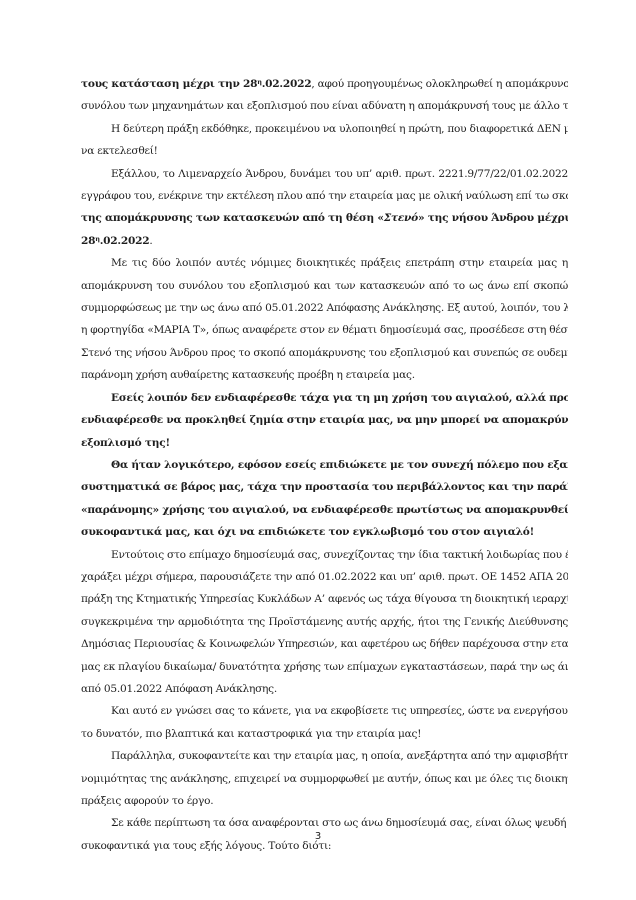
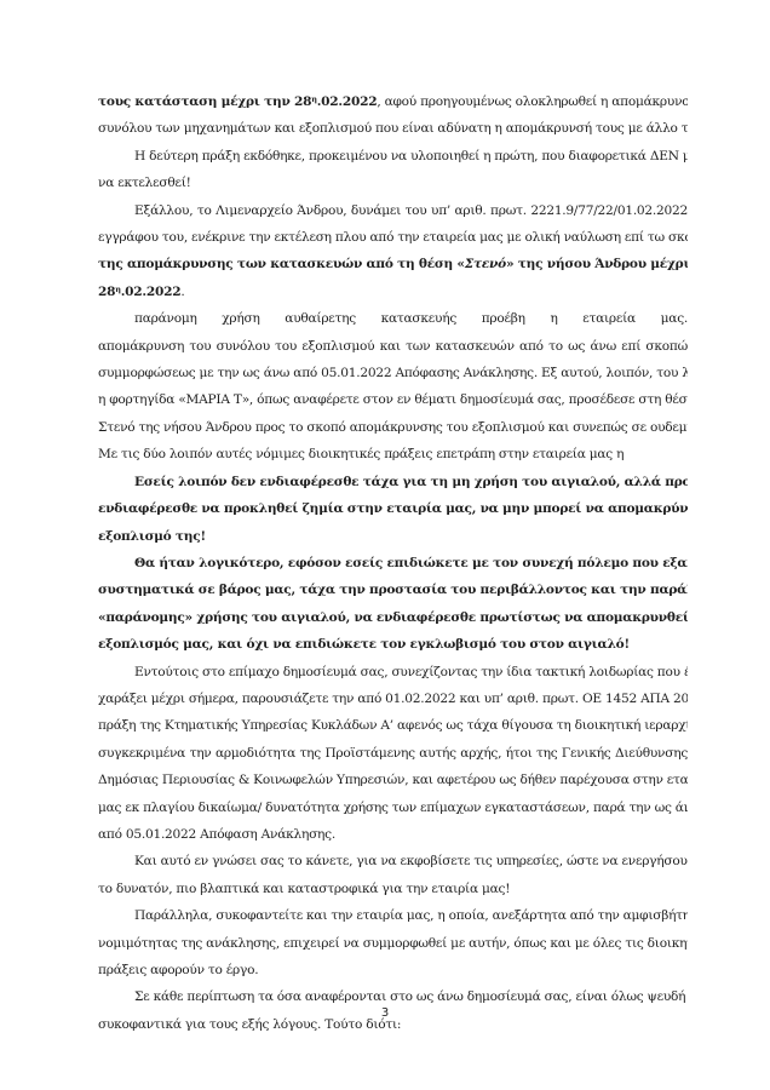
  τους κατάσταση μέχρι την 28η.02.2022, αφού προηγουμένως ολοκληρωθεί η απομάκρυνσ
  συνόλου των μηχανημάτων και εξοπλισμού που είναι αδύνατη η απομάκρυνσή τους με άλλο τ
  Η δεύτερη πράξη εκδόθηκε, προκειμένου να υλοποιηθεί η πρώτη, που διαφορετικά ΔΕΝ μ
  να εκτελεσθεί!
  Εξάλλου, το Λιμεναρχείο Άνδρου, δυνάμει του υπ’ αριθ. πρωτ. 2221.9/77/22/01.02.2022
  εγγράφου του, ενέκρινε την εκτέλεση πλου από την εταιρεία μας με ολική ναύλωση επί τω σκ
  της απομάκρυνσης των κατασκευών από τη θέση «Στενό» της νήσου Άνδρου μέχρι
  28η.02.2022.
- Με τις δύο λοιπόν αυτές νόμιμες διοικητικές πράξεις επετράπη στην εταιρεία μας η
+ παράνομη χρήση αυθαίρετης κατασκευής προέβη η εταιρεία μας.
  απομάκρυνση του συνόλου του εξοπλισμού και των κατασκευών από το ως άνω επί σκοπώ
  συμμορφώσεως με την ως άνω από 05.01.2022 Απόφασης Ανάκλησης. Εξ αυτού, λοιπόν, του λ
  η φορτηγίδα «ΜΑΡΙΑ Τ», όπως αναφέρετε στον εν θέματι δημοσίευμά σας, προσέδεσε στη θέσ
  Στενό της νήσου Άνδρου προς το σκοπό απομάκρυνσης του εξοπλισμού και συνεπώς σε ουδεμ
- παράνομη χρήση αυθαίρετης κατασκευής προέβη η εταιρεία μας.
+ Με τις δύο λοιπόν αυτές νόμιμες διοικητικές πράξεις επετράπη στην εταιρεία μας η
  Εσείς λοιπόν δεν ενδιαφέρεσθε τάχα για τη μη χρήση του αιγιαλού, αλλά προ
  ενδιαφέρεσθε να προκληθεί ζημία στην εταιρία μας, να μην μπορεί να απομακρύν
  εξοπλισμό της!
  Θα ήταν λογικότερο, εφόσον εσείς επιδιώκετε με τον συνεχή πόλεμο που εξα
  συστηματικά σε βάρος μας, τάχα την προστασία του περιβάλλοντος και την παρά
  «παράνομης» χρήσης του αιγιαλού, να ενδιαφέρεσθε πρωτίστως να απομακρυνθεί
- συκοφαντικά μας, και όχι να επιδιώκετε τον εγκλωβισμό του στον αιγιαλό!
+ εξοπλισμός μας, και όχι να επιδιώκετε τον εγκλωβισμό του στον αιγιαλό!
  Εντούτοις στο επίμαχο δημοσίευμά σας, συνεχίζοντας την ίδια τακτική λοιδωρίας που έ
  χαράξει μέχρι σήμερα, παρουσιάζετε την από 01.02.2022 και υπ’ αριθ. πρωτ. ΟΕ 1452 ΑΠΑ 20
  πράξη της Κτηματικής Υπηρεσίας Κυκλάδων Α’ αφενός ως τάχα θίγουσα τη διοικητική ιεραρχ
  συγκεκριμένα την αρμοδιότητα της Προϊστάμενης αυτής αρχής, ήτοι της Γενικής Διεύθυνσης
  Δημόσιας Περιουσίας & Κοινωφελών Υπηρεσιών, και αφετέρου ως δήθεν παρέχουσα στην ετα
  μας εκ πλαγίου δικαίωμα/ δυνατότητα χρήσης των επίμαχων εγκαταστάσεων, παρά την ως άν
  από 05.01.2022 Απόφαση Ανάκλησης.
  Και αυτό εν γνώσει σας το κάνετε, για να εκφοβίσετε τις υπηρεσίες, ώστε να ενεργήσου
  το δυνατόν, πιο βλαπτικά και καταστροφικά για την εταιρία μας!
  Παράλληλα, συκοφαντείτε και την εταιρία μας, η οποία, ανεξάρτητα από την αμφισβήτη
  νομιμότητας της ανάκλησης, επιχειρεί να συμμορφωθεί με αυτήν, όπως και με όλες τις διοικη
  πράξεις αφορούν το έργο.
  Σε κάθε περίπτωση τα όσα αναφέρονται στο ως άνω δημοσίευμά σας, είναι όλως ψευδή
  συκοφαντικά για τους εξής λόγους. Τούτο διότι:
  3
